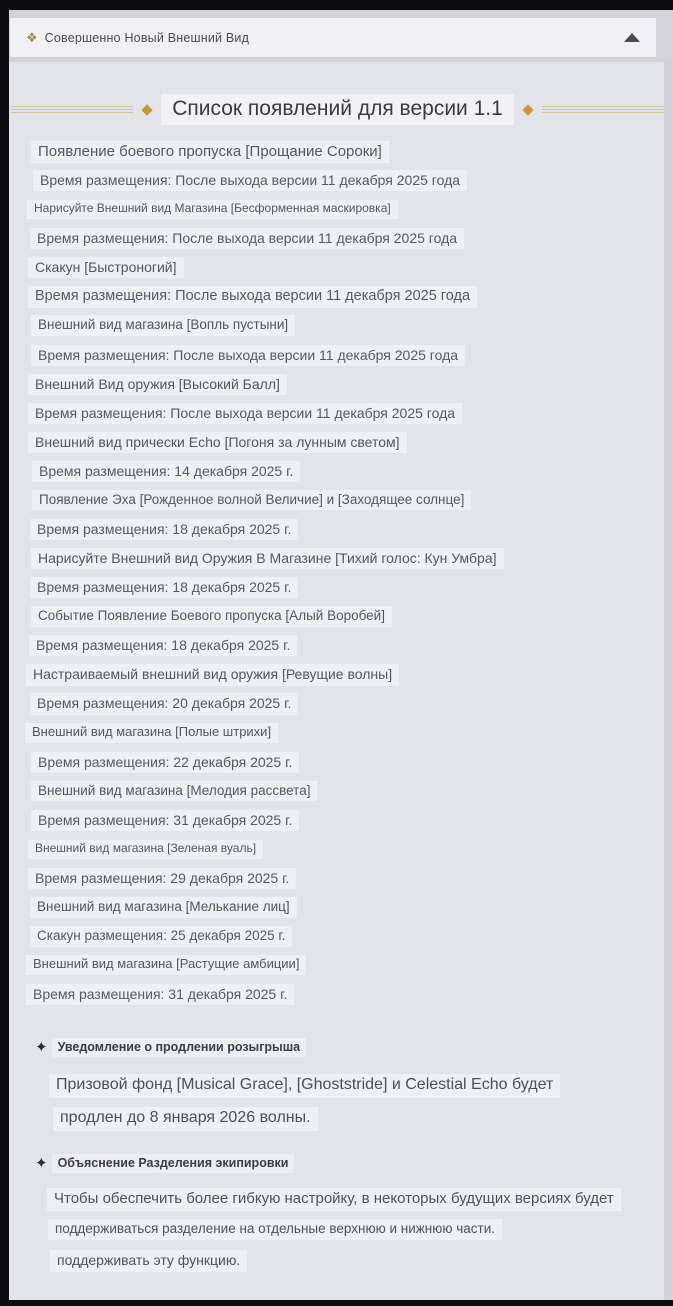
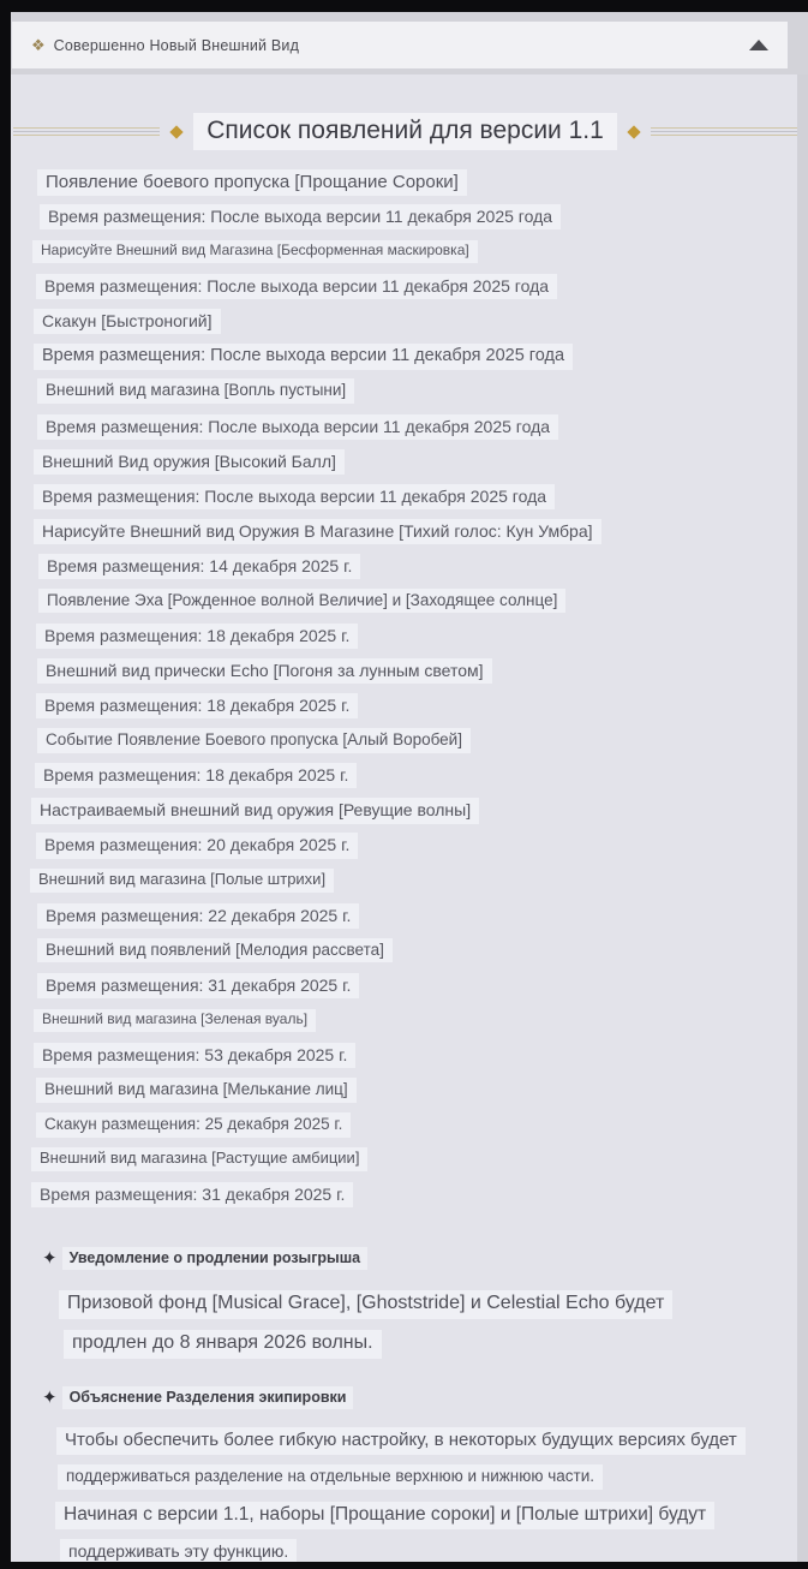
  ❖
  Совершенно Новый Внешний Вид
  Список появлений для версии 1.1
  Появление боевого пропуска [Прощание Сороки]
  Время размещения: После выхода версии 11 декабря 2025 года
  Нарисуйте Внешний вид Магазина [Бесформенная маскировка]
  Время размещения: После выхода версии 11 декабря 2025 года
  Скакун [Быстроногий]
  Время размещения: После выхода версии 11 декабря 2025 года
  Внешний вид магазина [Вопль пустыни]
  Время размещения: После выхода версии 11 декабря 2025 года
  Внешний Вид оружия [Высокий Балл]
  Время размещения: После выхода версии 11 декабря 2025 года
- Внешний вид прически Echo [Погоня за лунным светом]
+ Нарисуйте Внешний вид Оружия В Магазине [Тихий голос: Кун Умбра]
  Время размещения: 14 декабря 2025 г.
  Появление Эха [Рожденное волной Величие] и [Заходящее солнце]
  Время размещения: 18 декабря 2025 г.
- Нарисуйте Внешний вид Оружия В Магазине [Тихий голос: Кун Умбра]
+ Внешний вид прически Echo [Погоня за лунным светом]
  Время размещения: 18 декабря 2025 г.
  Событие Появление Боевого пропуска [Алый Воробей]
  Время размещения: 18 декабря 2025 г.
  Настраиваемый внешний вид оружия [Ревущие волны]
  Время размещения: 20 декабря 2025 г.
  Внешний вид магазина [Полые штрихи]
  Время размещения: 22 декабря 2025 г.
- Внешний вид магазина [Мелодия рассвета]
+ Внешний вид появлений [Мелодия рассвета]
  Время размещения: 31 декабря 2025 г.
  Внешний вид магазина [Зеленая вуаль]
- Время размещения: 29 декабря 2025 г.
+ Время размещения: 53 декабря 2025 г.
  Внешний вид магазина [Мелькание лиц]
  Скакун размещения: 25 декабря 2025 г.
  Внешний вид магазина [Растущие амбиции]
  Время размещения: 31 декабря 2025 г.
  ✦
  Уведомление о продлении розыгрыша
  Призовой фонд [Musical Grace], [Ghoststride] и Celestial Echo будет
  продлен до 8 января 2026 волны.
  ✦
  Объяснение Разделения экипировки
  Чтобы обеспечить более гибкую настройку, в некоторых будущих версиях будет
  поддерживаться разделение на отдельные верхнюю и нижнюю части.
+ Начиная с версии 1.1, наборы [Прощание сороки] и [Полые штрихи] будут
  поддерживать эту функцию.
